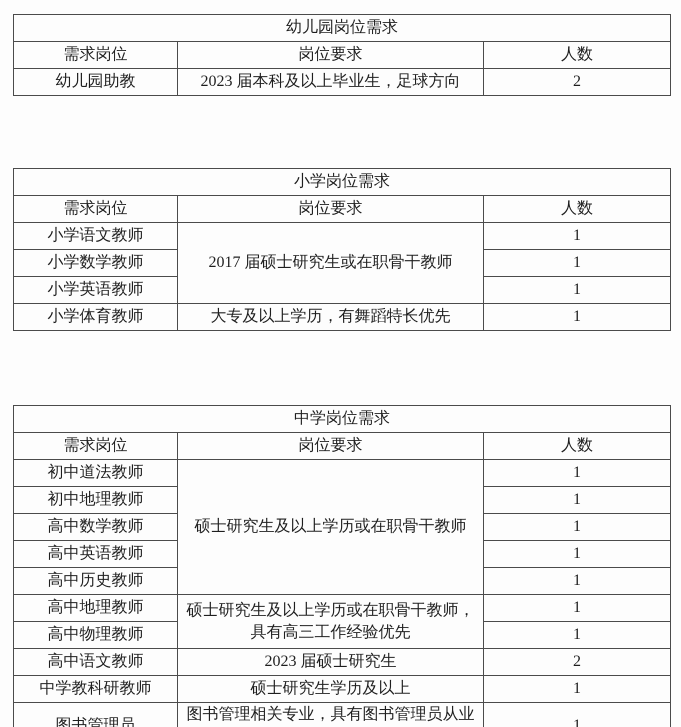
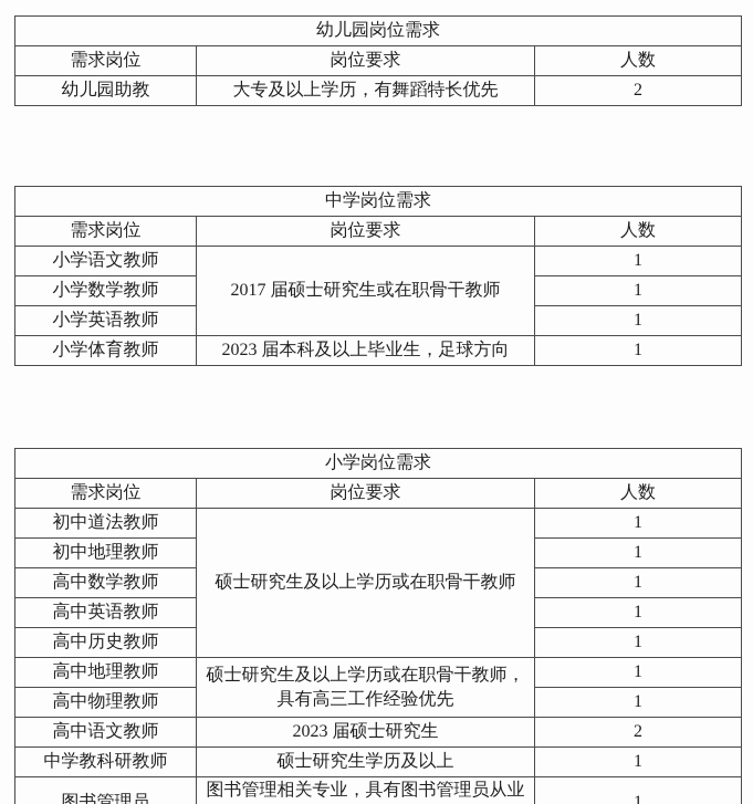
  幼儿园岗位需求
  需求岗位	岗位要求	人数
- 幼儿园助教	2023 届本科及以上毕业生，足球方向	2
+ 幼儿园助教	大专及以上学历，有舞蹈特长优先	2
- 小学岗位需求
+ 中学岗位需求
  需求岗位	岗位要求	人数
  小学语文教师	2017 届硕士研究生或在职骨干教师	1
  小学数学教师	1
  小学英语教师	1
- 小学体育教师	大专及以上学历，有舞蹈特长优先	1
+ 小学体育教师	2023 届本科及以上毕业生，足球方向	1
- 中学岗位需求
+ 小学岗位需求
  需求岗位	岗位要求	人数
  初中道法教师	硕士研究生及以上学历或在职骨干教师	1
  初中地理教师	1
  高中数学教师	1
  高中英语教师	1
  高中历史教师	1
  高中地理教师	硕士研究生及以上学历或在职骨干教师，具有高三工作经验优先	1
  高中物理教师	1
  高中语文教师	2023 届硕士研究生	2
  中学教科研教师	硕士研究生学历及以上	1
